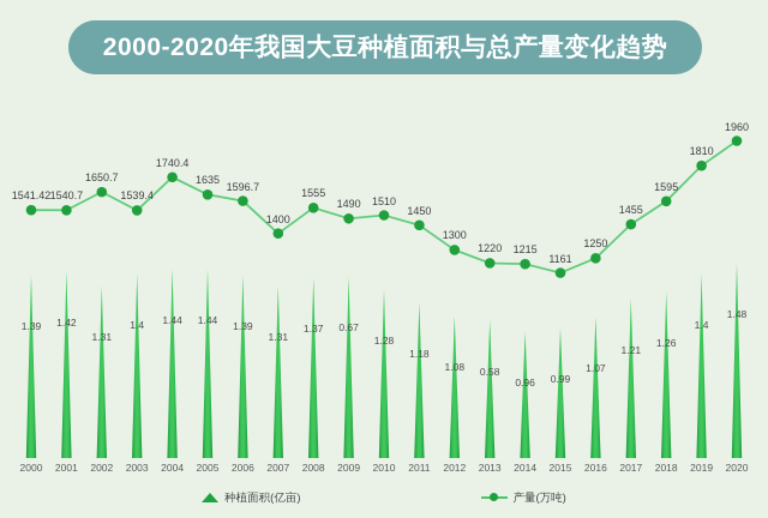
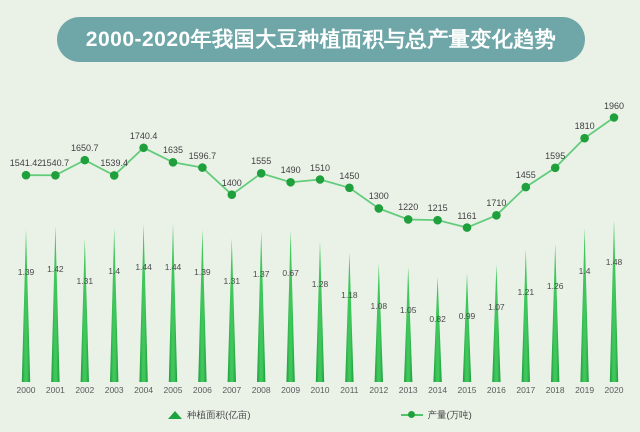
  2000-2020年我国大豆种植面积与总产量变化趋势
  1.39
  1.42
  1.31
  1.4
  1.44
  1.44
  1.39
  1.31
  1.37
  0.67
  1.28
  1.18
  1.08
- 0.58
+ 1.05
- 0.96
+ 0.82
  0.99
  1.07
  1.21
  1.26
  1.4
  1.48
  1541.42
  1540.7
  1650.7
  1539.4
  1740.4
  1635
  1596.7
  1400
  1555
  1490
  1510
  1450
  1300
  1220
  1215
  1161
- 1250
+ 1710
  1455
  1595
  1810
  1960
  2000
  2001
  2002
  2003
  2004
  2005
  2006
  2007
  2008
  2009
  2010
  2011
  2012
  2013
  2014
  2015
  2016
  2017
  2018
  2019
  2020
  种植面积(亿亩)
  产量(万吨)
